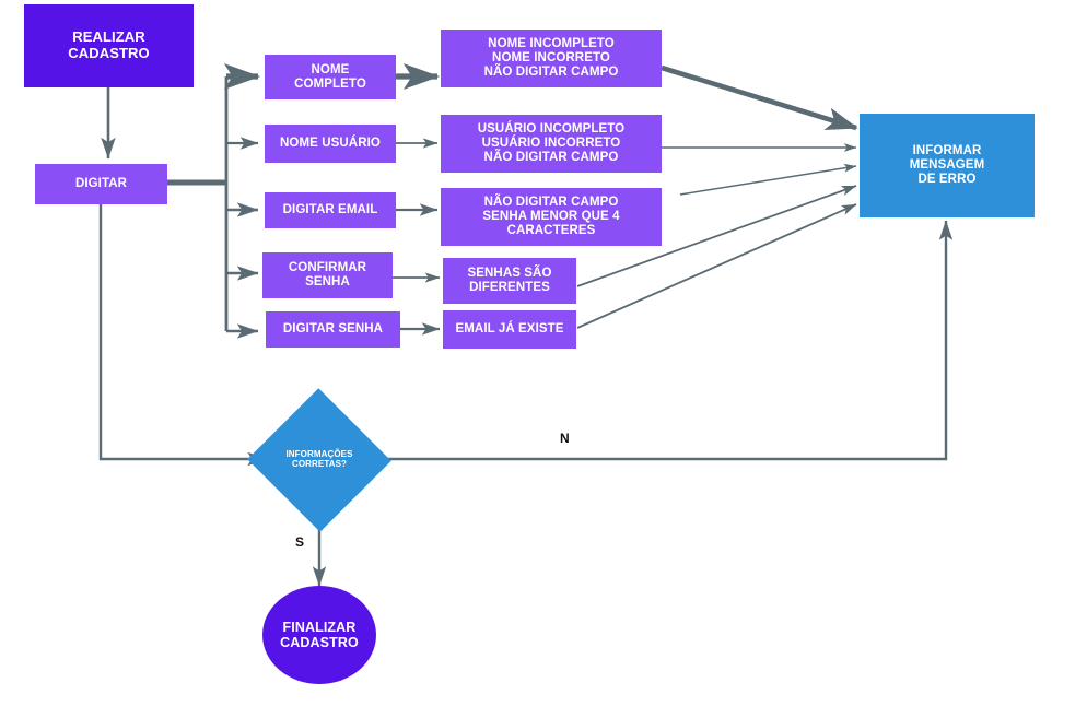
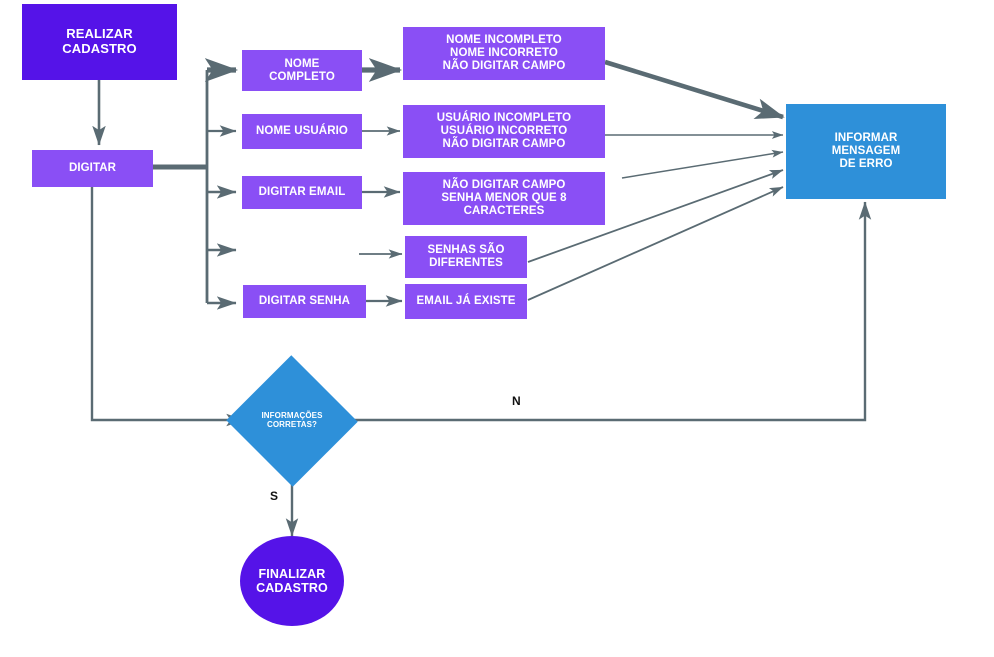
  REALIZAR
  CADASTRO
  DIGITAR
  NOME
  COMPLETO
  NOME USUÁRIO
  DIGITAR EMAIL
- CONFIRMAR
- SENHA
  DIGITAR SENHA
  NOME INCOMPLETO
  NOME INCORRETO
  NÃO DIGITAR CAMPO
  USUÁRIO INCOMPLETO
  USUÁRIO INCORRETO
  NÃO DIGITAR CAMPO
  NÃO DIGITAR CAMPO
- SENHA MENOR QUE 4
+ SENHA MENOR QUE 8
  CARACTERES
  SENHAS SÃO
  DIFERENTES
  EMAIL JÁ EXISTE
  INFORMAR
  MENSAGEM
  DE ERRO
  INFORMAÇÕES
  CORRETAS?
  N
  S
  FINALIZAR
  CADASTRO
